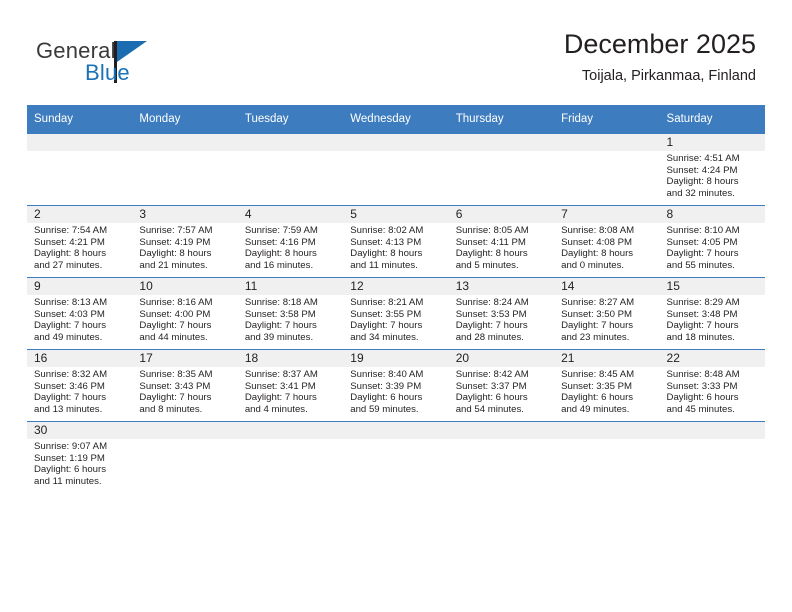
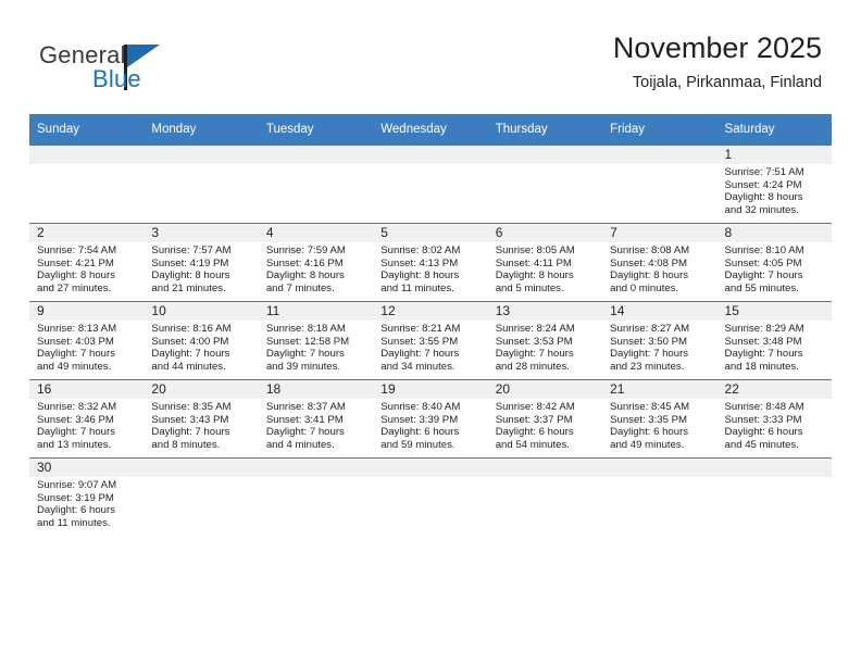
  Genera
  Blue
- December 2025
+ November 2025
  Toijala, Pirkanmaa, Finland
  Sunday	Monday	Tuesday	Wednesday	Thursday	Friday	Saturday
- 						1Sunrise: 4:51 AMSunset: 4:24 PMDaylight: 8 hoursand 32 minutes.
+ 						1Sunrise: 7:51 AMSunset: 4:24 PMDaylight: 8 hoursand 32 minutes.
- 2Sunrise: 7:54 AMSunset: 4:21 PMDaylight: 8 hoursand 27 minutes.	3Sunrise: 7:57 AMSunset: 4:19 PMDaylight: 8 hoursand 21 minutes.	4Sunrise: 7:59 AMSunset: 4:16 PMDaylight: 8 hoursand 16 minutes.	5Sunrise: 8:02 AMSunset: 4:13 PMDaylight: 8 hoursand 11 minutes.	6Sunrise: 8:05 AMSunset: 4:11 PMDaylight: 8 hoursand 5 minutes.	7Sunrise: 8:08 AMSunset: 4:08 PMDaylight: 8 hoursand 0 minutes.	8Sunrise: 8:10 AMSunset: 4:05 PMDaylight: 7 hoursand 55 minutes.
+ 2Sunrise: 7:54 AMSunset: 4:21 PMDaylight: 8 hoursand 27 minutes.	3Sunrise: 7:57 AMSunset: 4:19 PMDaylight: 8 hoursand 21 minutes.	4Sunrise: 7:59 AMSunset: 4:16 PMDaylight: 8 hoursand 7 minutes.	5Sunrise: 8:02 AMSunset: 4:13 PMDaylight: 8 hoursand 11 minutes.	6Sunrise: 8:05 AMSunset: 4:11 PMDaylight: 8 hoursand 5 minutes.	7Sunrise: 8:08 AMSunset: 4:08 PMDaylight: 8 hoursand 0 minutes.	8Sunrise: 8:10 AMSunset: 4:05 PMDaylight: 7 hoursand 55 minutes.
- 9Sunrise: 8:13 AMSunset: 4:03 PMDaylight: 7 hoursand 49 minutes.	10Sunrise: 8:16 AMSunset: 4:00 PMDaylight: 7 hoursand 44 minutes.	11Sunrise: 8:18 AMSunset: 3:58 PMDaylight: 7 hoursand 39 minutes.	12Sunrise: 8:21 AMSunset: 3:55 PMDaylight: 7 hoursand 34 minutes.	13Sunrise: 8:24 AMSunset: 3:53 PMDaylight: 7 hoursand 28 minutes.	14Sunrise: 8:27 AMSunset: 3:50 PMDaylight: 7 hoursand 23 minutes.	15Sunrise: 8:29 AMSunset: 3:48 PMDaylight: 7 hoursand 18 minutes.
+ 9Sunrise: 8:13 AMSunset: 4:03 PMDaylight: 7 hoursand 49 minutes.	10Sunrise: 8:16 AMSunset: 4:00 PMDaylight: 7 hoursand 44 minutes.	11Sunrise: 8:18 AMSunset: 12:58 PMDaylight: 7 hoursand 39 minutes.	12Sunrise: 8:21 AMSunset: 3:55 PMDaylight: 7 hoursand 34 minutes.	13Sunrise: 8:24 AMSunset: 3:53 PMDaylight: 7 hoursand 28 minutes.	14Sunrise: 8:27 AMSunset: 3:50 PMDaylight: 7 hoursand 23 minutes.	15Sunrise: 8:29 AMSunset: 3:48 PMDaylight: 7 hoursand 18 minutes.
- 16Sunrise: 8:32 AMSunset: 3:46 PMDaylight: 7 hoursand 13 minutes.	17Sunrise: 8:35 AMSunset: 3:43 PMDaylight: 7 hoursand 8 minutes.	18Sunrise: 8:37 AMSunset: 3:41 PMDaylight: 7 hoursand 4 minutes.	19Sunrise: 8:40 AMSunset: 3:39 PMDaylight: 6 hoursand 59 minutes.	20Sunrise: 8:42 AMSunset: 3:37 PMDaylight: 6 hoursand 54 minutes.	21Sunrise: 8:45 AMSunset: 3:35 PMDaylight: 6 hoursand 49 minutes.	22Sunrise: 8:48 AMSunset: 3:33 PMDaylight: 6 hoursand 45 minutes.
+ 16Sunrise: 8:32 AMSunset: 3:46 PMDaylight: 7 hoursand 13 minutes.	20Sunrise: 8:35 AMSunset: 3:43 PMDaylight: 7 hoursand 8 minutes.	18Sunrise: 8:37 AMSunset: 3:41 PMDaylight: 7 hoursand 4 minutes.	19Sunrise: 8:40 AMSunset: 3:39 PMDaylight: 6 hoursand 59 minutes.	20Sunrise: 8:42 AMSunset: 3:37 PMDaylight: 6 hoursand 54 minutes.	21Sunrise: 8:45 AMSunset: 3:35 PMDaylight: 6 hoursand 49 minutes.	22Sunrise: 8:48 AMSunset: 3:33 PMDaylight: 6 hoursand 45 minutes.
- 30Sunrise: 9:07 AMSunset: 1:19 PMDaylight: 6 hoursand 11 minutes.
+ 30Sunrise: 9:07 AMSunset: 3:19 PMDaylight: 6 hoursand 11 minutes.
